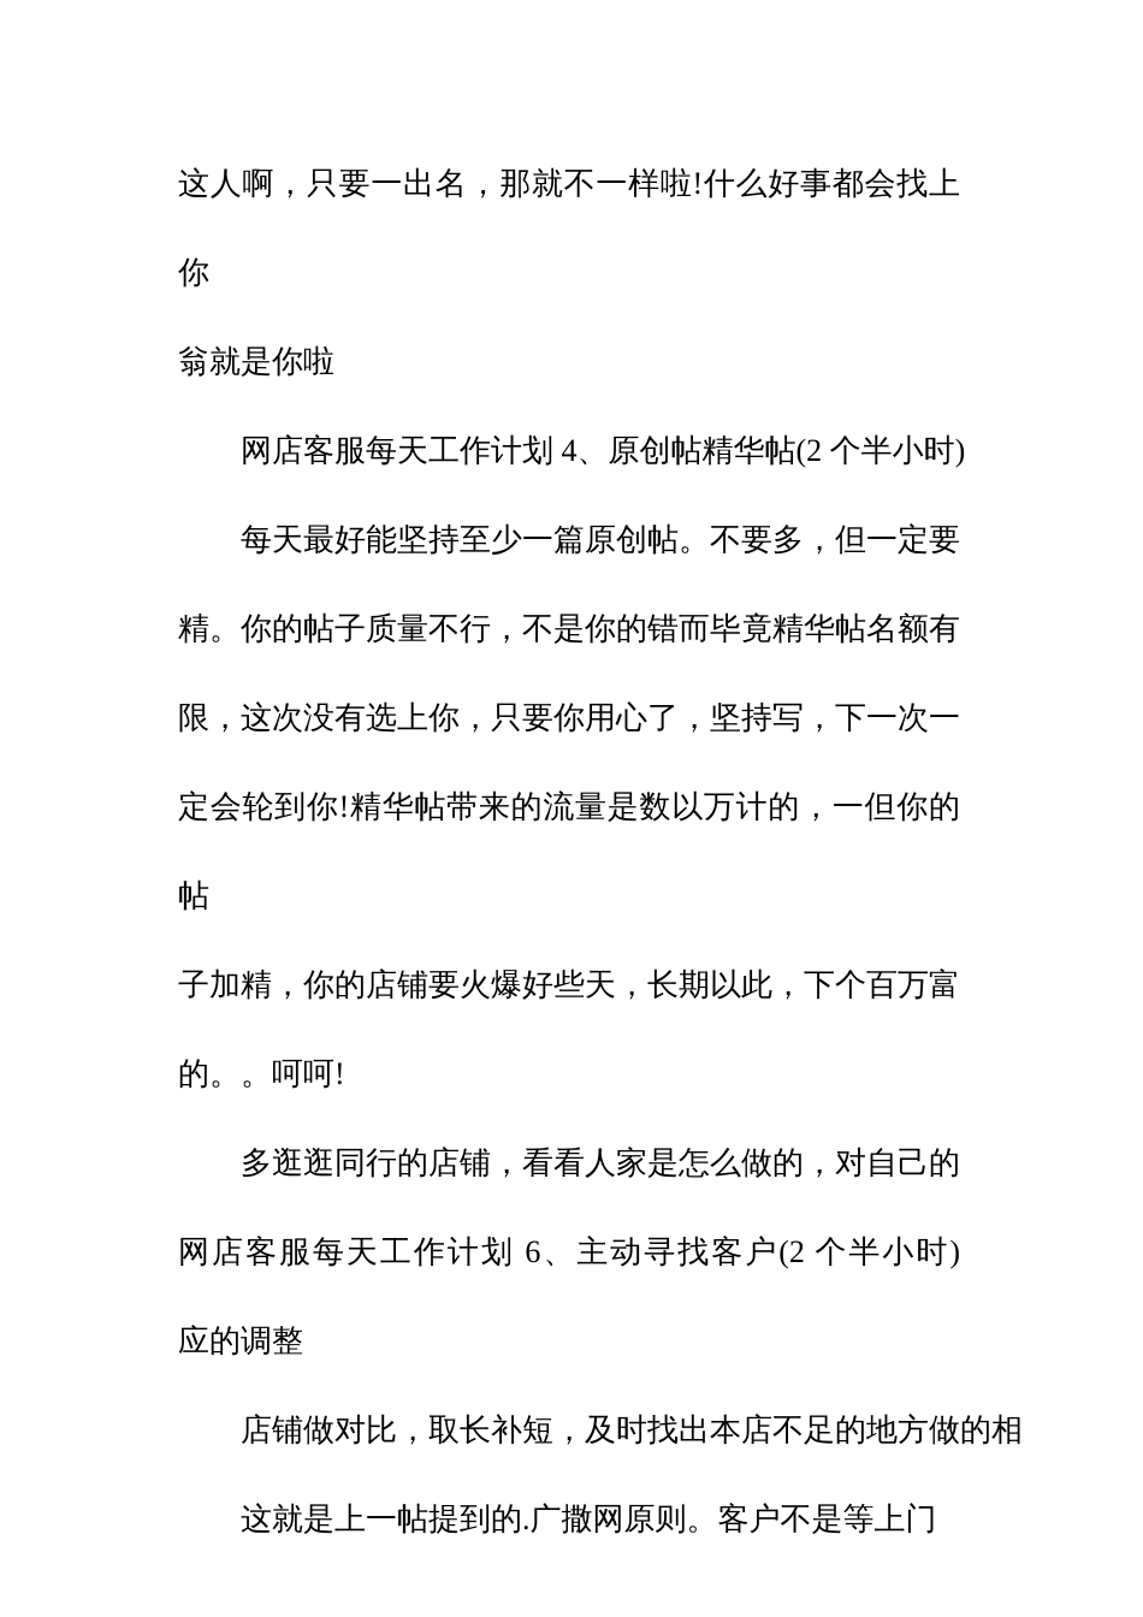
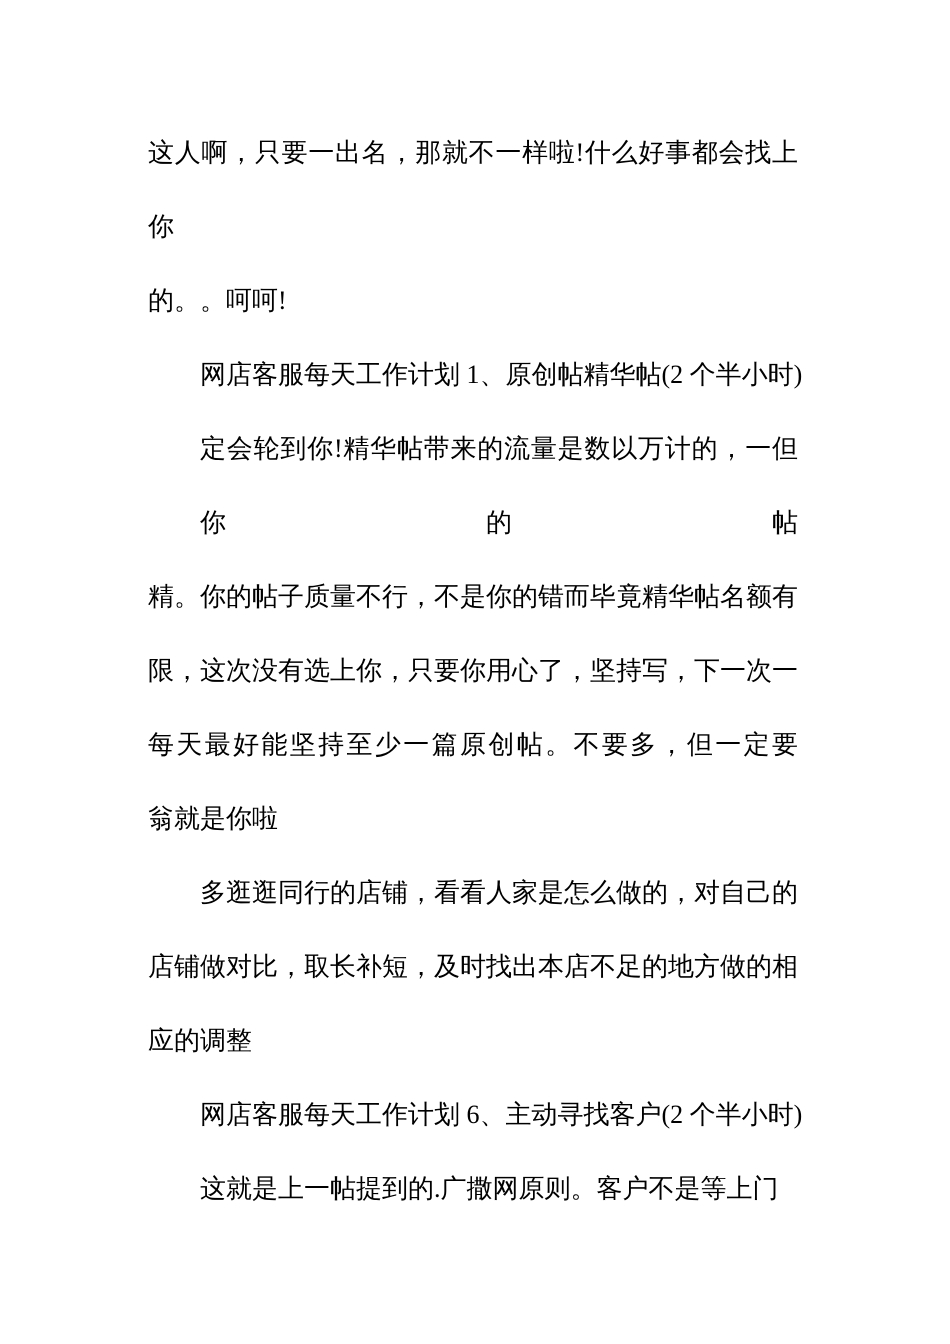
  这人啊，只要一出名，那就不一样啦!什么好事都会找上你
- 翁就是你啦
+ 的。。呵呵!
- 网店客服每天工作计划 4、原创帖精华帖(2 个半小时)
+ 网店客服每天工作计划 1、原创帖精华帖(2 个半小时)
- 每天最好能坚持至少一篇原创帖。不要多，但一定要
+ 定会轮到你!精华帖带来的流量是数以万计的，一但你的帖
  精。你的帖子质量不行，不是你的错而毕竟精华帖名额有
  限，这次没有选上你，只要你用心了，坚持写，下一次一
- 定会轮到你!精华帖带来的流量是数以万计的，一但你的帖
+ 每天最好能坚持至少一篇原创帖。不要多，但一定要
- 子加精，你的店铺要火爆好些天，长期以此，下个百万富
- 的。。呵呵!
+ 翁就是你啦
  多逛逛同行的店铺，看看人家是怎么做的，对自己的
- 网店客服每天工作计划 6、主动寻找客户(2 个半小时)
+ 店铺做对比，取长补短，及时找出本店不足的地方做的相
  应的调整
- 店铺做对比，取长补短，及时找出本店不足的地方做的相
+ 网店客服每天工作计划 6、主动寻找客户(2 个半小时)
  这就是上一帖提到的.广撒网原则。客户不是等上门
